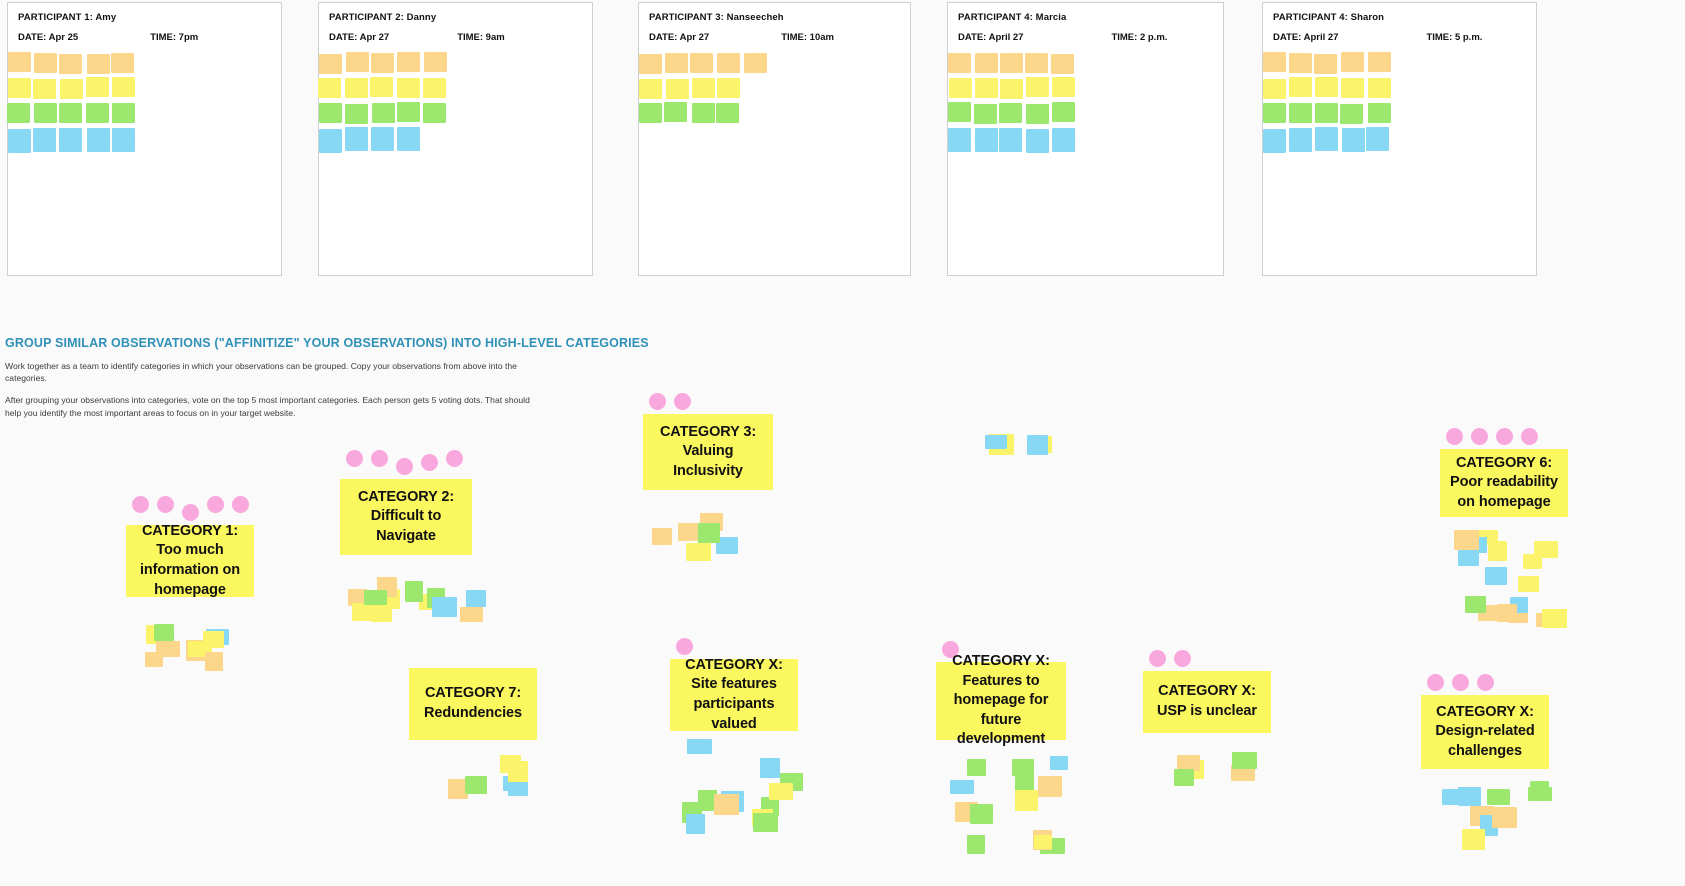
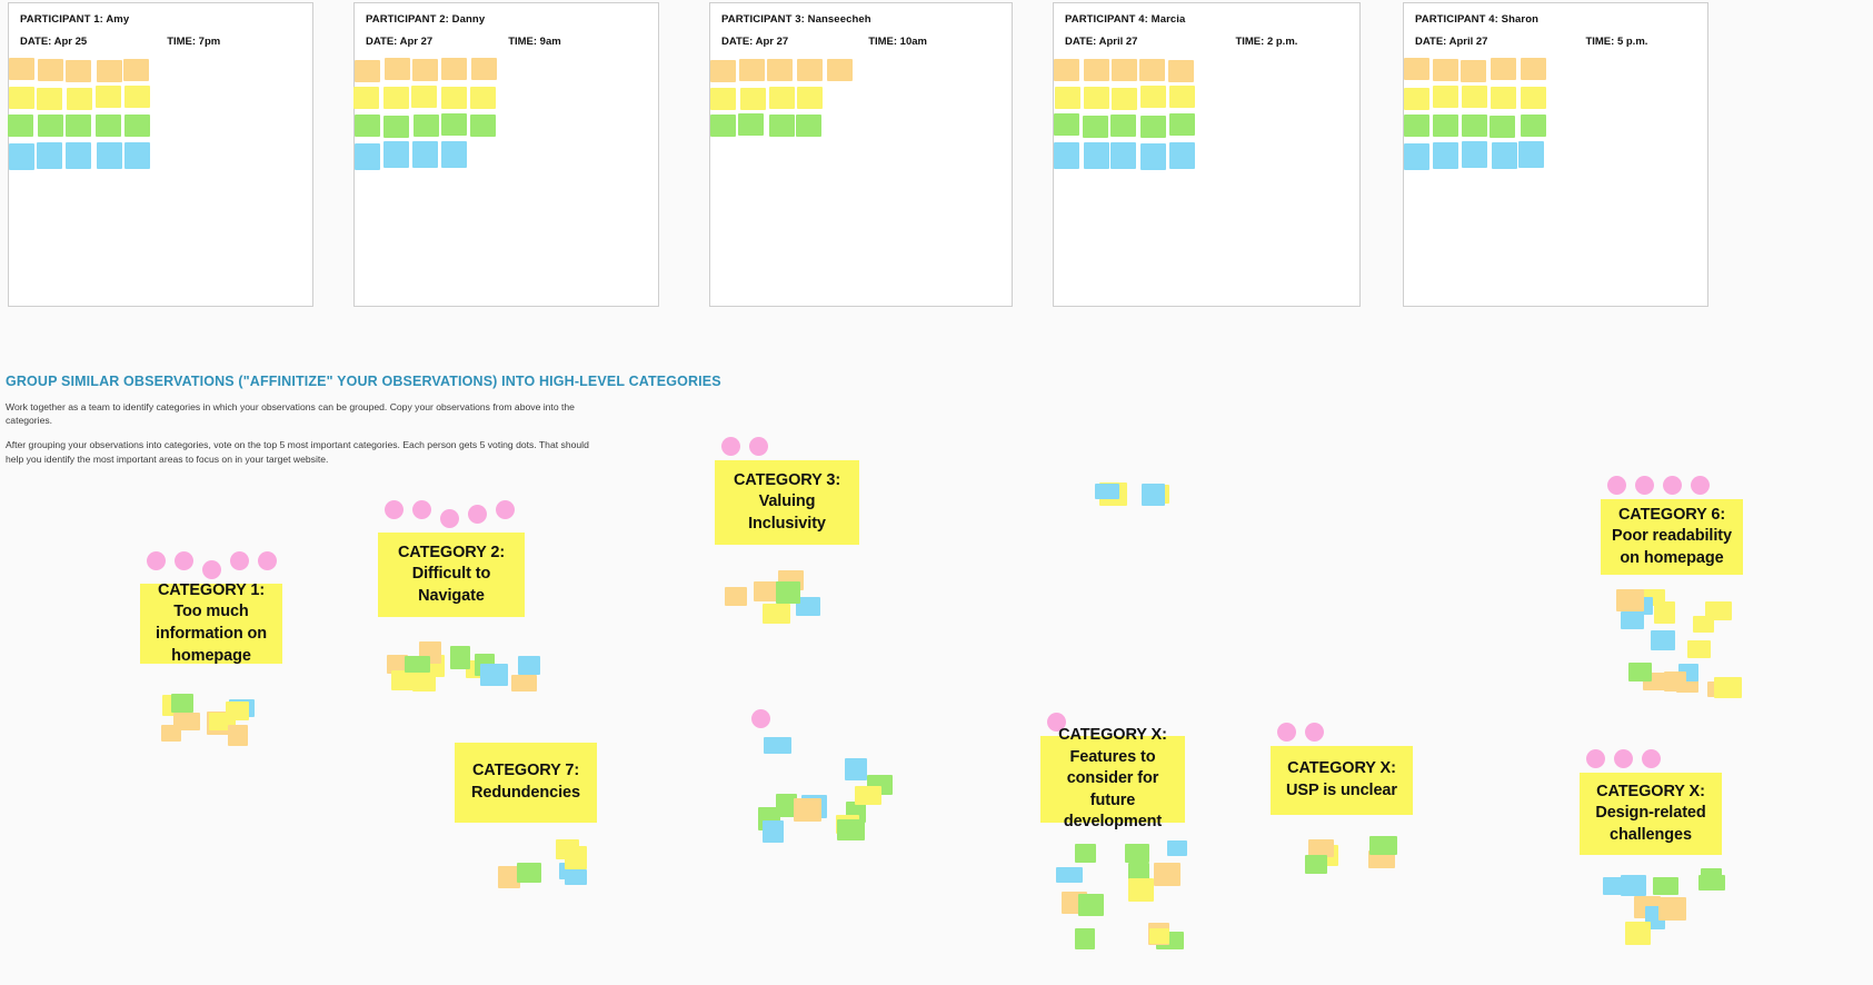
  PARTICIPANT 1: Amy
  DATE: Apr 25
  TIME: 7pm
  PARTICIPANT 2: Danny
  DATE: Apr 27
  TIME: 9am
  PARTICIPANT 3: Nanseecheh
  DATE: Apr 27
  TIME: 10am
  PARTICIPANT 4: Marcia
  DATE: April 27
  TIME: 2 p.m.
  PARTICIPANT 4: Sharon
  DATE: April 27
  TIME: 5 p.m.
  GROUP SIMILAR OBSERVATIONS ("AFFINITIZE" YOUR OBSERVATIONS) INTO HIGH-LEVEL CATEGORIES
  Work together as a team to identify categories in which your observations can be grouped. Copy your observations from above into the categories.
  After grouping your observations into categories, vote on the top 5 most important categories. Each person gets 5 voting dots. That should help you identify the most important areas to focus on in your target website.
  CATEGORY 1: Too much information on homepage
  CATEGORY 2: Difficult to Navigate
  CATEGORY 3: Valuing Inclusivity
  CATEGORY 6: Poor readability on homepage
  CATEGORY 7: Redundencies
- CATEGORY X: Site features participants valued
- CATEGORY X: Features to homepage for future development
+ CATEGORY X: Features to consider for future development
  CATEGORY X: USP is unclear
  CATEGORY X: Design-related challenges
